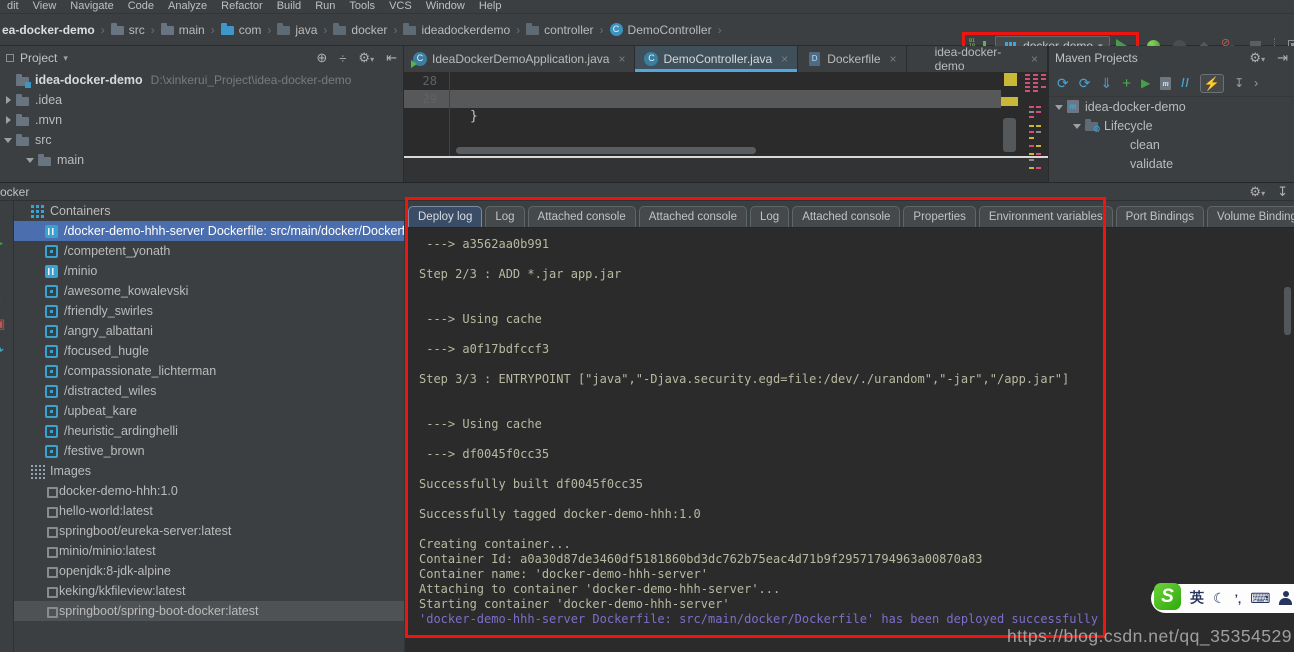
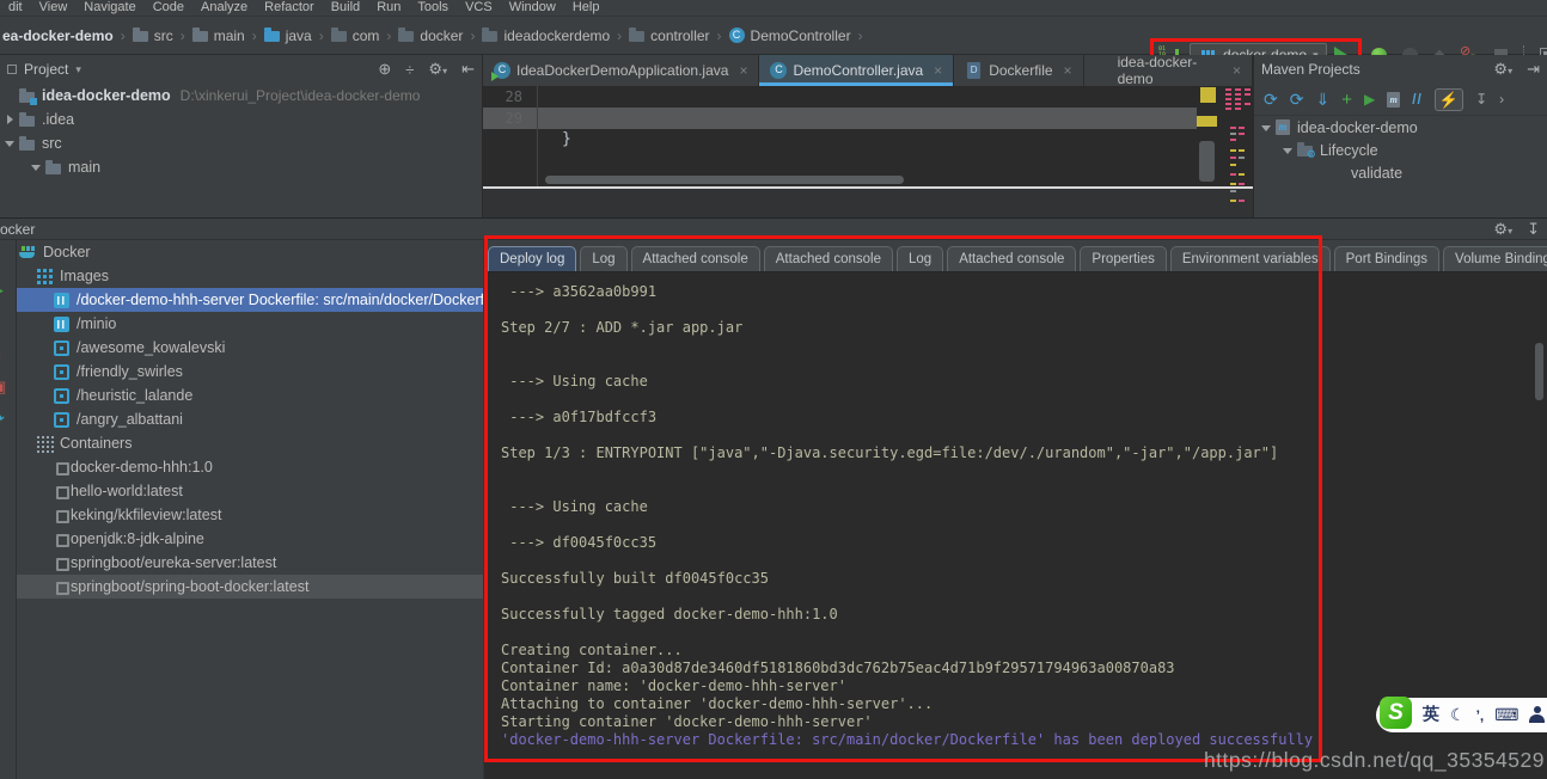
  dit
  View
  Navigate
  Code
  Analyze
  Refactor
  Build
  Run
  Tools
  VCS
  Window
  Help
  ea-docker-demo
  ›
  src
  ›
  main
  ›
- com
+ java
  ›
- java
+ com
  ›
  docker
  ›
  ideadockerdemo
  ›
  controller
  ›
  DemoController
  ›
  Project
  ▾
  ⊕
  ÷
  ⚙▾
  ⇤
  idea-docker-demo
  D:\xinkerui_Project\idea-docker-demo
  .idea
- .mvn
  src
  main
  IdeaDockerDemoApplication.java
  ×
  DemoController.java
  ×
  Dockerfile
  ×
  idea-docker-demo
  ×
  28
  }
  Maven Projects
  ⚙▾
  ⇥
  ⟳
  ⟳
  ⇓
  +
  ▶
  //
  ⚡
  ↧
  ›
  idea-docker-demo
  Lifecycle
- clean
  validate
  ocker
  ⚙▾
  ↧
+ Docker
- Containers
+ Images
  /docker-demo-hhh-server Dockerfile: src/main/docker/Docker
- /competent_yonath
  /minio
  /awesome_kowalevski
  /friendly_swirles
+ /heuristic_lalande
  /angry_albattani
- /focused_hugle
- /compassionate_lichterman
- /distracted_wiles
- /upbeat_kare
- /heuristic_ardinghelli
- /festive_brown
- Images
+ Containers
  docker-demo-hhh:1.0
  hello-world:latest
- springboot/eureka-server:latest
+ keking/kkfileview:latest
- minio/minio:latest
  openjdk:8-jdk-alpine
- keking/kkfileview:latest
+ springboot/eureka-server:latest
  springboot/spring-boot-docker:latest
  Deploy log
  Log
  Attached console
  Attached console
  Log
  Attached console
  Properties
  Environment variables
  Port Bindings
  Volume Bindin
  ---> a3562aa0b991
- Step 2/3 : ADD *.jar app.jar
+ Step 2/7 : ADD *.jar app.jar
  ---> Using cache
  ---> a0f17bdfccf3
- Step 3/3 : ENTRYPOINT ["java","-Djava.security.egd=file:/dev/./urandom","-jar","/app.jar"]
+ Step 1/3 : ENTRYPOINT ["java","-Djava.security.egd=file:/dev/./urandom","-jar","/app.jar"]
  ---> Using cache
  ---> df0045f0cc35
  Successfully built df0045f0cc35
  Successfully tagged docker-demo-hhh:1.0
  Creating container...
  Container Id: a0a30d87de3460df5181860bd3dc762b75eac4d71b9f29571794963a00870a83
  Container name: 'docker-demo-hhh-server'
  Attaching to container 'docker-demo-hhh-server'...
  Starting container 'docker-demo-hhh-server'
  'docker-demo-hhh-server Dockerfile: src/main/docker/Dockerfile' has been deployed successfully
  https://blog.csdn.net/qq_35354529
  S
  英
  ☾
  ’,
  ⌨
